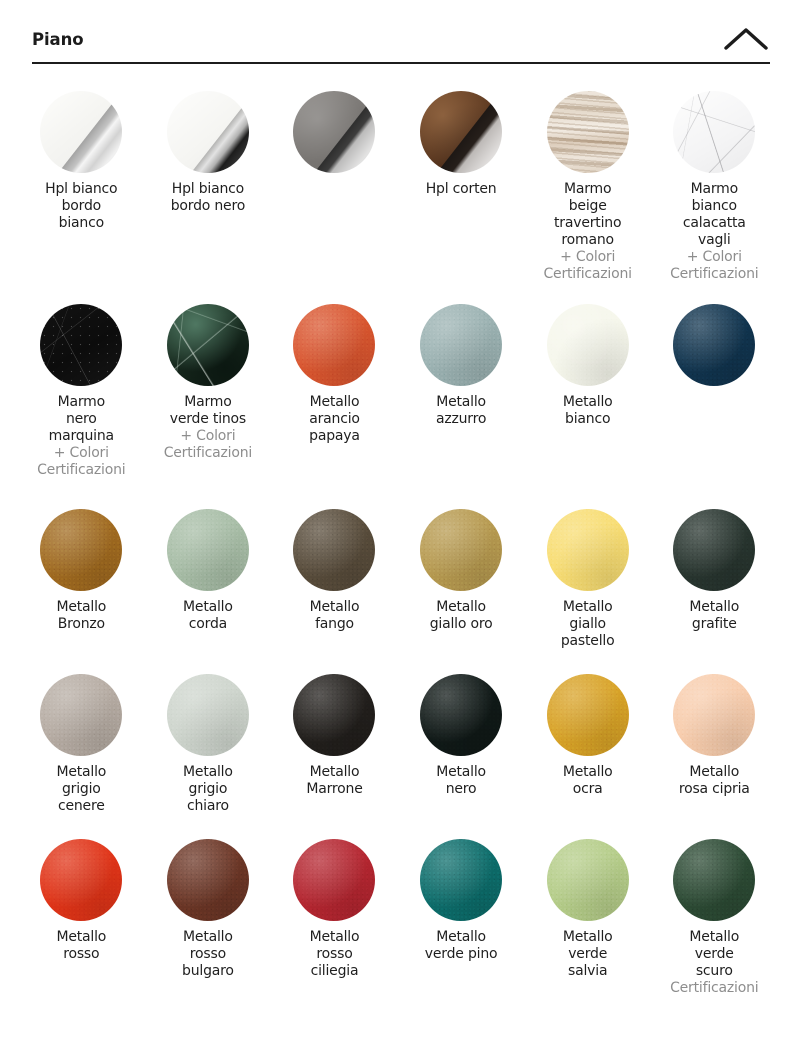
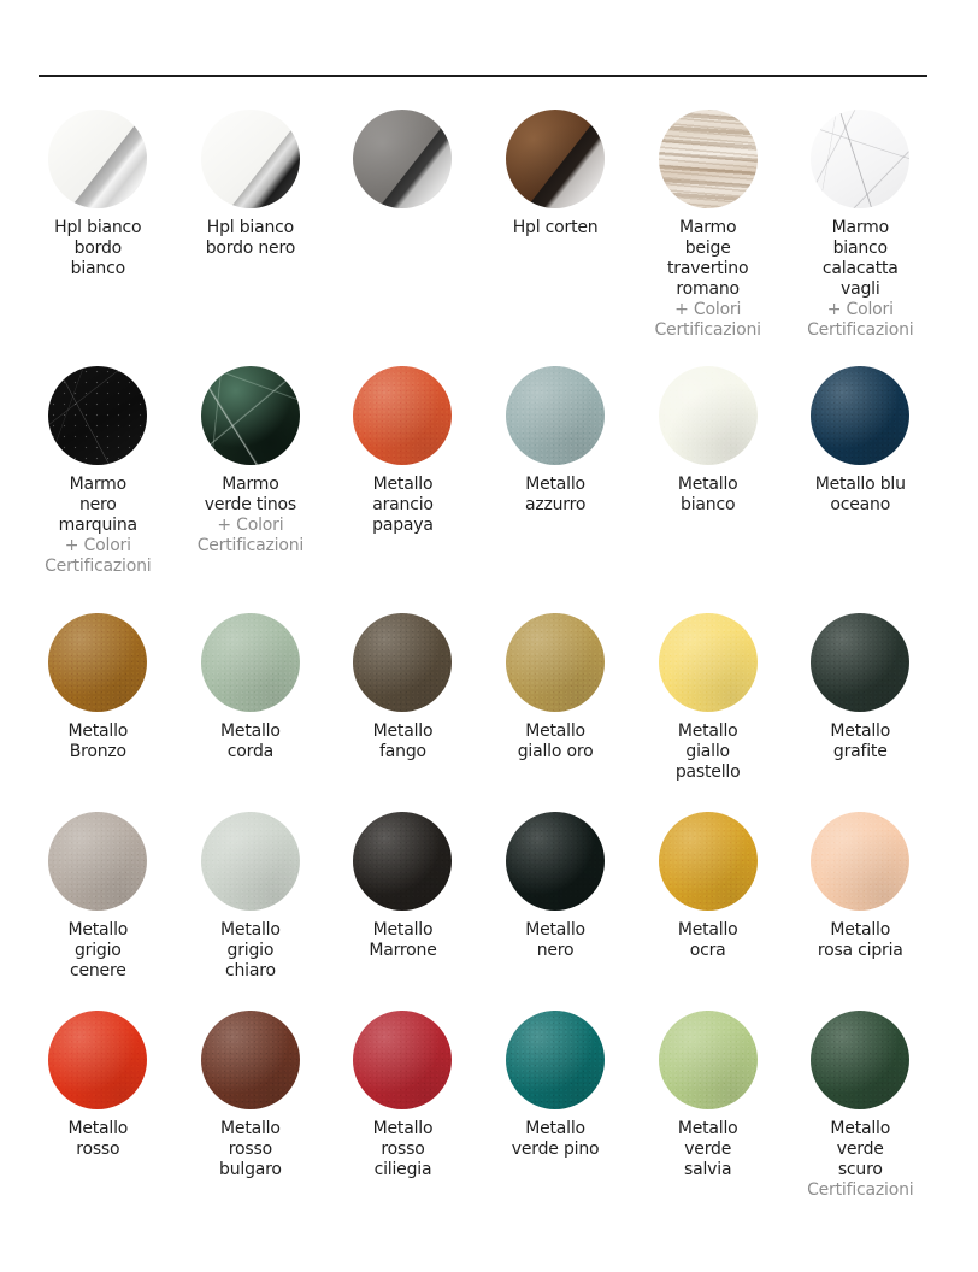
- Piano
  Hpl bianco
  bordo
  bianco
  Hpl bianco
  bordo nero
  Hpl corten
  Marmo
  beige
  travertino
  romano
  + Colori
  Certificazioni
  Marmo
  bianco
  calacatta
  vagli
  + Colori
  Certificazioni
  Marmo
  nero
  marquina
  + Colori
  Certificazioni
  Marmo
  verde tinos
  + Colori
  Certificazioni
  Metallo
  arancio
  papaya
  Metallo
  azzurro
  Metallo
  bianco
+ Metallo blu
+ oceano
  Metallo
  Bronzo
  Metallo
  corda
  Metallo
  fango
  Metallo
  giallo oro
  Metallo
  giallo
  pastello
  Metallo
  grafite
  Metallo
  grigio
  cenere
  Metallo
  grigio
  chiaro
  Metallo
  Marrone
  Metallo
  nero
  Metallo
  ocra
  Metallo
  rosa cipria
  Metallo
  rosso
  Metallo
  rosso
  bulgaro
  Metallo
  rosso
  ciliegia
  Metallo
  verde pino
  Metallo
  verde
  salvia
  Metallo
  verde
  scuro
  Certificazioni
